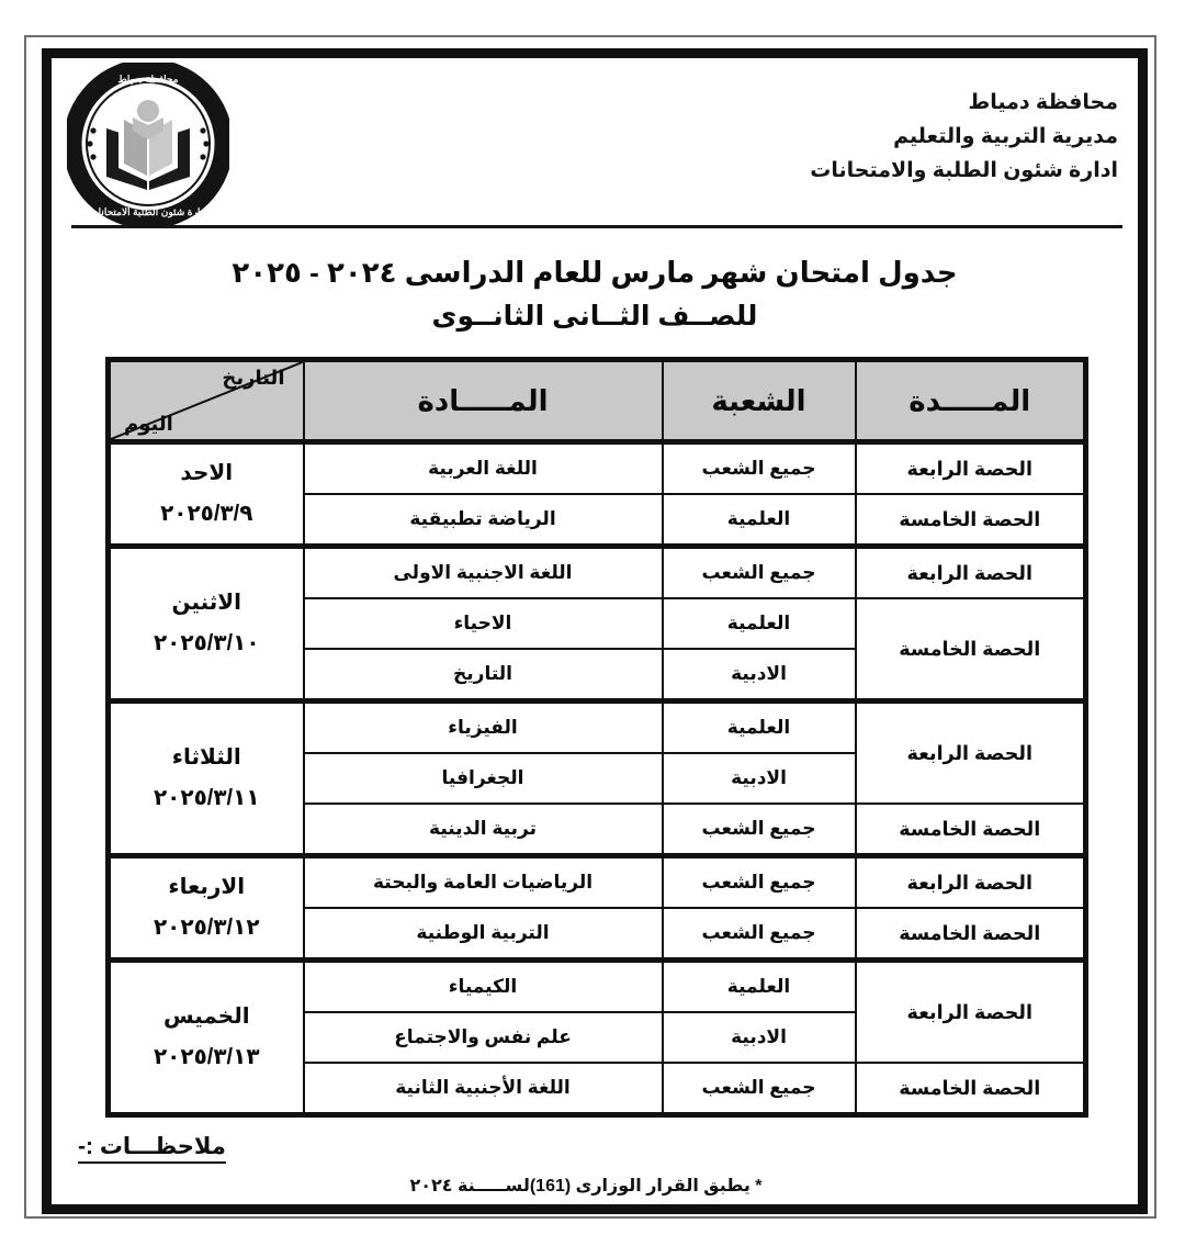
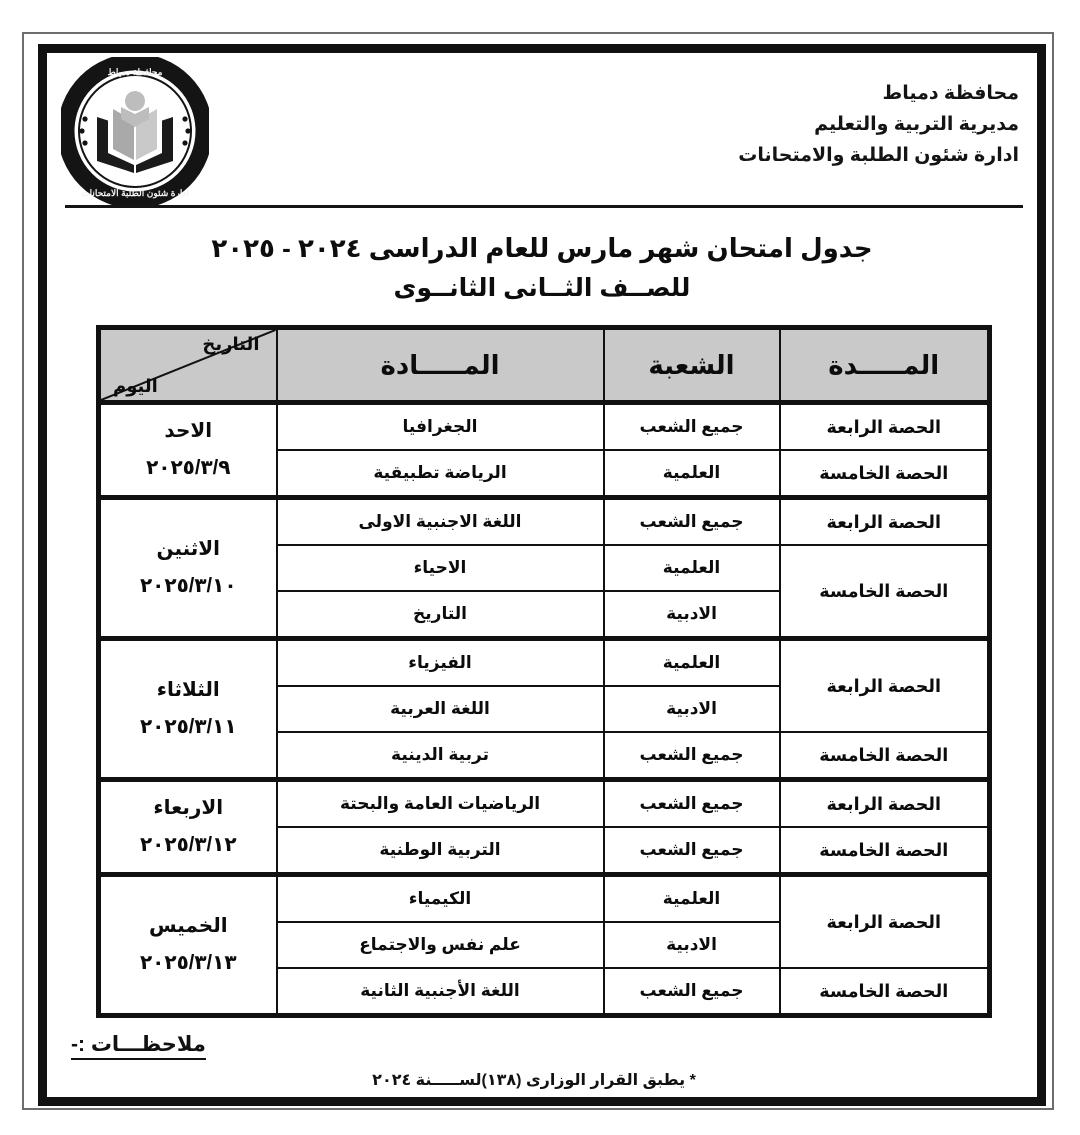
  محافظة دمياط
  ادارة شئون الطلبة الامتحانات
  محافظة دمياط
  مديرية التربية والتعليم
  ادارة شئون الطلبة والامتحانات
  جدول امتحان شهر مارس للعام الدراسى ٢٠٢٤ - ٢٠٢٥
  للصــف الثــانى الثانــوى
  المـــــدة	الشعبة	المـــــادة	التاريخ اليوم
- الحصة الرابعة	جميع الشعب	اللغة العربية	الاحد ٢٠٢٥/٣/٩
+ الحصة الرابعة	جميع الشعب	الجغرافيا	الاحد ٢٠٢٥/٣/٩
  الحصة الخامسة	العلمية	الرياضة تطبيقية
  الحصة الرابعة	جميع الشعب	اللغة الاجنبية الاولى	الاثنين ٢٠٢٥/٣/١٠
  الحصة الخامسة	العلمية	الاحياء
  الادبية	التاريخ
  الحصة الرابعة	العلمية	الفيزياء	الثلاثاء ٢٠٢٥/٣/١١
- الادبية	الجغرافيا
+ الادبية	اللغة العربية
  الحصة الخامسة	جميع الشعب	تربية الدينية
  الحصة الرابعة	جميع الشعب	الرياضيات العامة والبحتة	الاربعاء ٢٠٢٥/٣/١٢
  الحصة الخامسة	جميع الشعب	التربية الوطنية
  الحصة الرابعة	العلمية	الكيمياء	الخميس ٢٠٢٥/٣/١٣
  الادبية	علم نفس والاجتماع
  الحصة الخامسة	جميع الشعب	اللغة الأجنبية الثانية
  ملاحظـــات :-
- * يطبق القرار الوزارى (161)لســـــنة ٢٠٢٤
+ * يطبق القرار الوزارى (١٣٨)لســـــنة ٢٠٢٤
